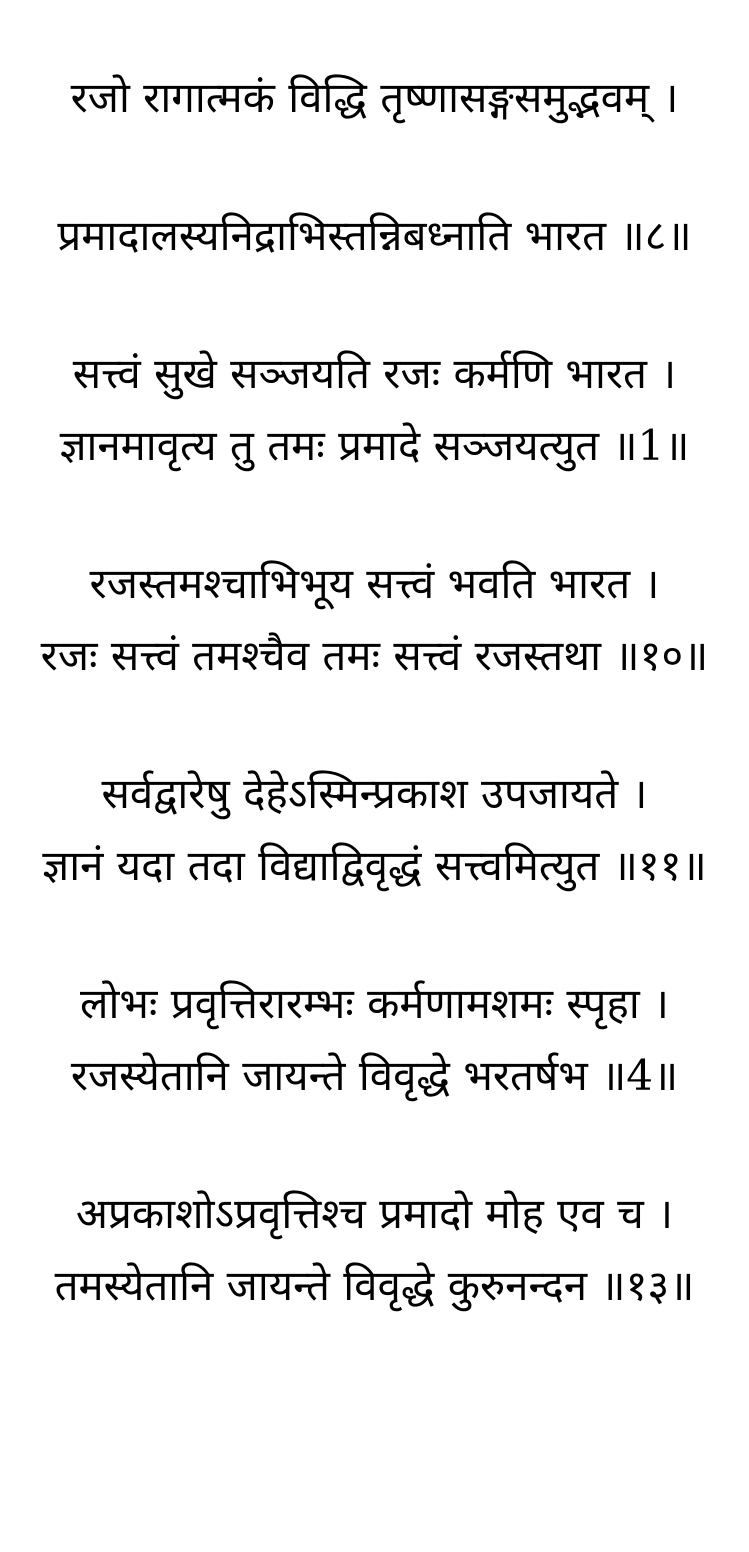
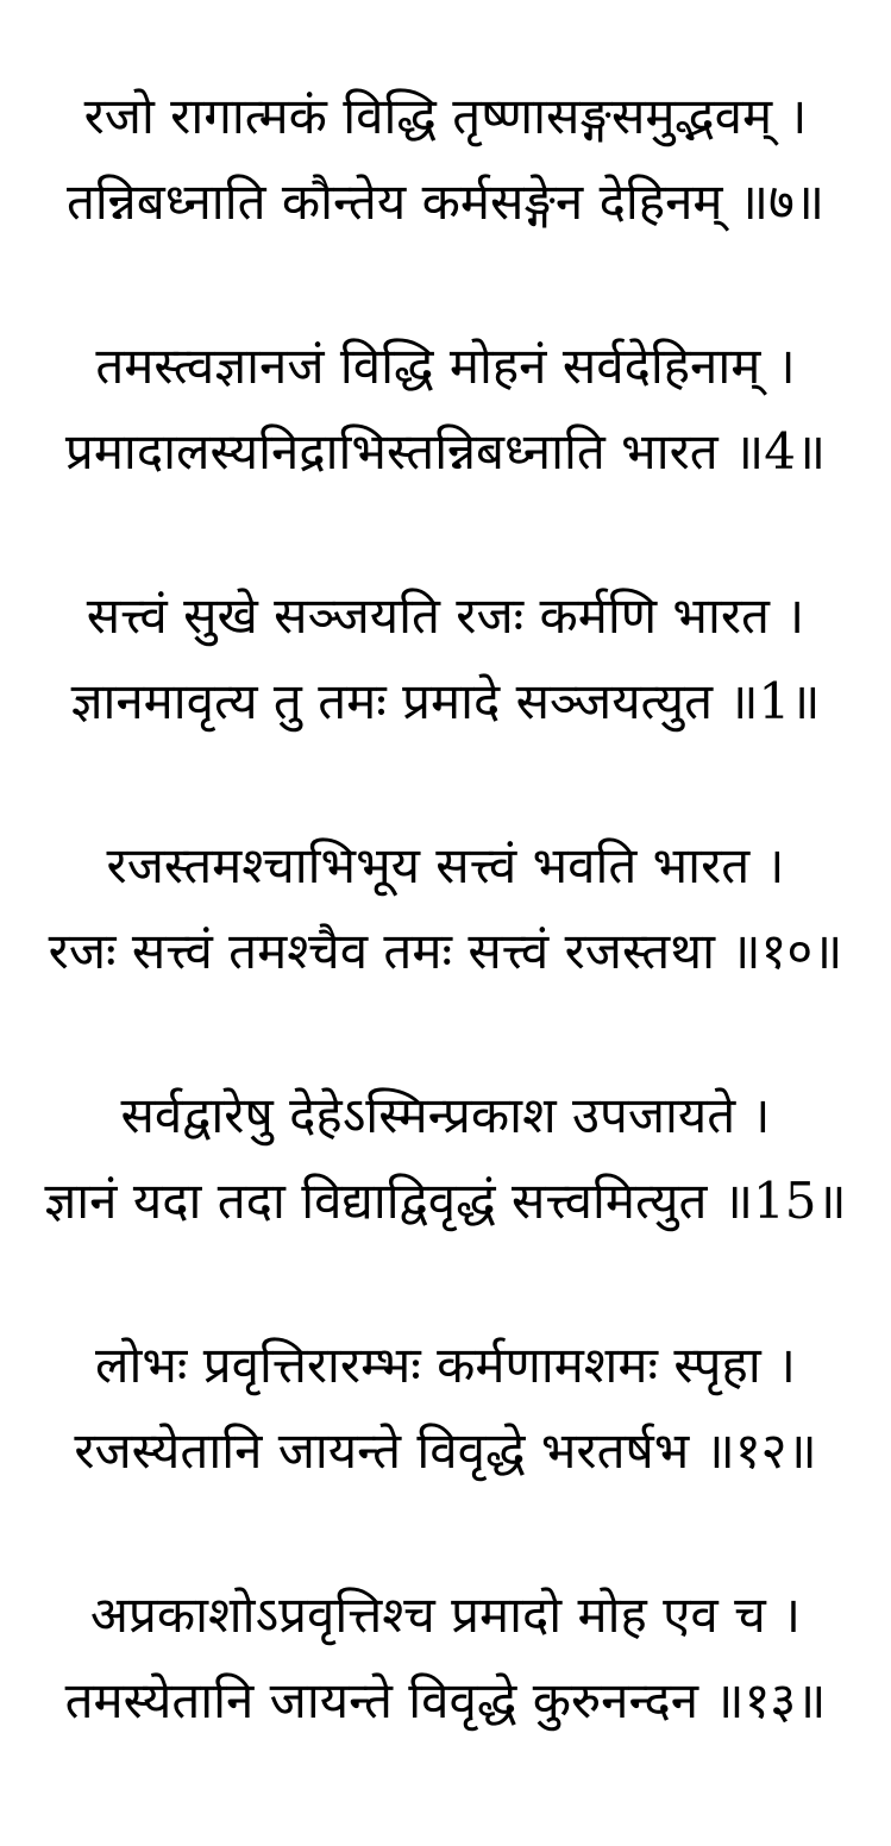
  रजो रागात्मकं विद्धि तृष्णासङ्गसमुद्भवम् ।
+ तन्निबध्नाति कौन्तेय कर्मसङ्गेन देहिनम् ॥७॥
+ तमस्त्वज्ञानजं विद्धि मोहनं सर्वदेहिनाम् ।
- प्रमादालस्यनिद्राभिस्तन्निबध्नाति भारत ॥८॥
+ प्रमादालस्यनिद्राभिस्तन्निबध्नाति भारत ॥4॥
  सत्त्वं सुखे सञ्जयति रजः कर्मणि भारत ।
  ज्ञानमावृत्य तु तमः प्रमादे सञ्जयत्युत ॥1॥
  रजस्तमश्चाभिभूय सत्त्वं भवति भारत ।
  रजः सत्त्वं तमश्चैव तमः सत्त्वं रजस्तथा ॥१०॥
  सर्वद्वारेषु देहेऽस्मिन्प्रकाश उपजायते ।
- ज्ञानं यदा तदा विद्याद्विवृद्धं सत्त्वमित्युत ॥११॥
+ ज्ञानं यदा तदा विद्याद्विवृद्धं सत्त्वमित्युत ॥15॥
  लोभः प्रवृत्तिरारम्भः कर्मणामशमः स्पृहा ।
- रजस्येतानि जायन्ते विवृद्धे भरतर्षभ ॥4॥
+ रजस्येतानि जायन्ते विवृद्धे भरतर्षभ ॥१२॥
  अप्रकाशोऽप्रवृत्तिश्च प्रमादो मोह एव च ।
  तमस्येतानि जायन्ते विवृद्धे कुरुनन्दन ॥१३॥
